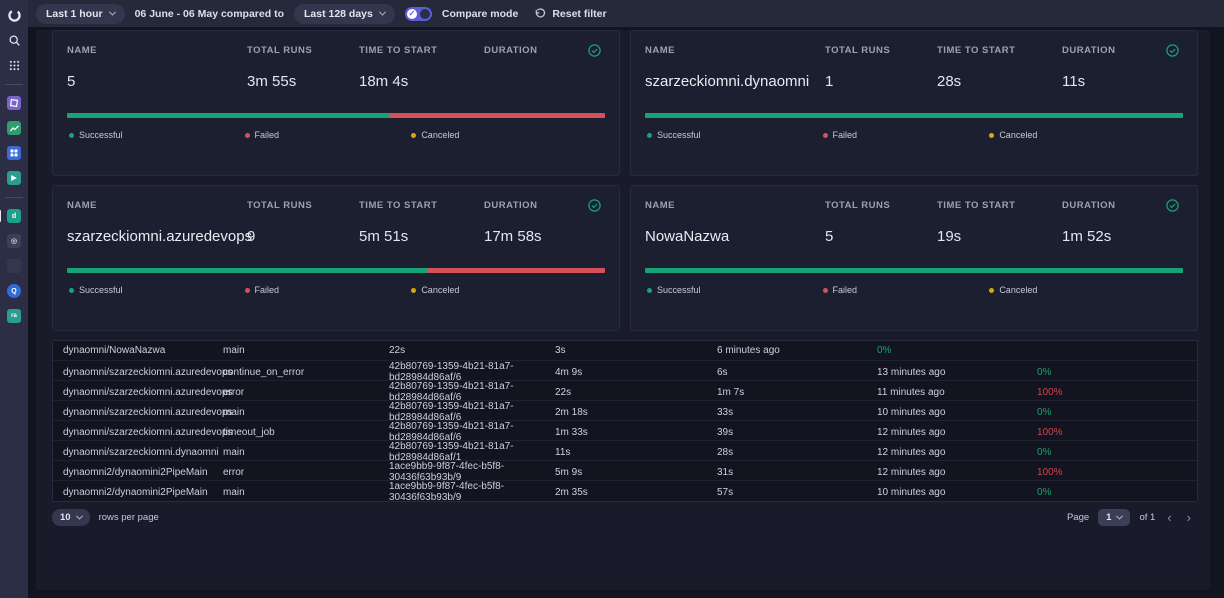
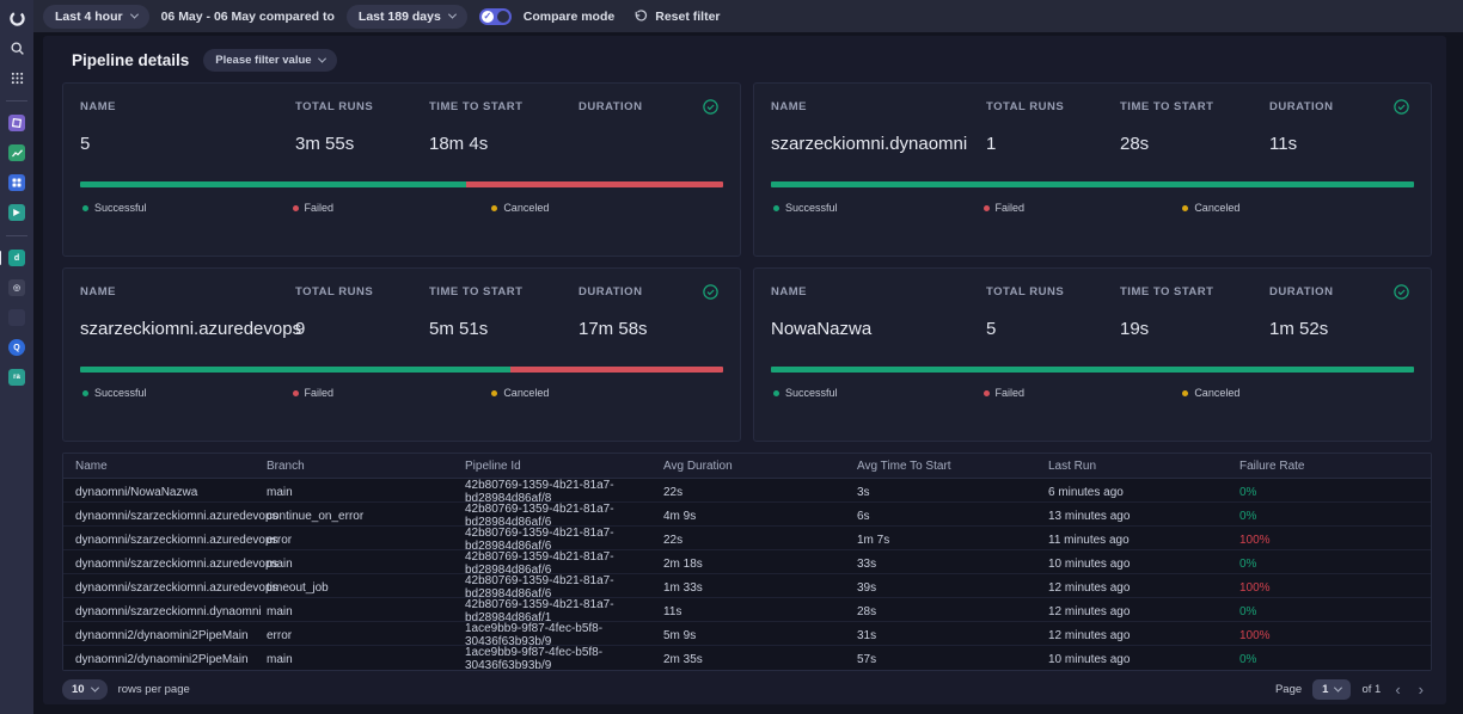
- Last 1 hour
+ Last 4 hour
- 06 June - 06 May compared to
+ 06 May - 06 May compared to
- Last 128 days
+ Last 189 days
  ✓
  Compare mode
  Reset filter
+ Pipeline details
+ Please filter value
  NAME
  TOTAL RUNS
  TIME TO START
  DURATION
  5
  3m 55s
  18m 4s
  Successful
  Failed
  Canceled
  NAME
  TOTAL RUNS
  TIME TO START
  DURATION
  szarzeckiomni.dynaomni
  1
  28s
  11s
  Successful
  Failed
  Canceled
  NAME
  TOTAL RUNS
  TIME TO START
  DURATION
  szarzeckiomni.azuredevop
  9
  5m 51s
  17m 58s
  Successful
  Failed
  Canceled
  NAME
  TOTAL RUNS
  TIME TO START
  DURATION
  NowaNazwa
  5
  19s
  1m 52s
  Successful
  Failed
  Canceled
+ Name
+ Branch
+ Pipeline Id
+ Avg Duration
+ Avg Time To Start
+ Last Run
+ Failure Rate
  dynaomni/NowaNazwa
  main
+ 42b80769-1359-4b21-81a7-bd28984d86af/8
  22s
  3s
  6 minutes ago
  0%
  dynaomni/szarzeckiomni.azuredevo
  continue_on_error
  42b80769-1359-4b21-81a7-bd28984d86af/6
  4m 9s
  6s
  13 minutes ago
  0%
  dynaomni/szarzeckiomni.azuredevo
  error
  42b80769-1359-4b21-81a7-bd28984d86af/6
  22s
  1m 7s
  11 minutes ago
  100%
  dynaomni/szarzeckiomni.azuredevo
  main
  42b80769-1359-4b21-81a7-bd28984d86af/6
  2m 18s
  33s
  10 minutes ago
  0%
  dynaomni/szarzeckiomni.azuredevo
  timeout_job
  42b80769-1359-4b21-81a7-bd28984d86af/6
  1m 33s
  39s
  12 minutes ago
  100%
  dynaomni/szarzeckiomni.dynaomni
  main
  42b80769-1359-4b21-81a7-bd28984d86af/1
  11s
  28s
  12 minutes ago
  0%
  dynaomni2/dynaomini2PipeMain
  error
  1ace9bb9-9f87-4fec-b5f8-30436f63b93b/9
  5m 9s
  31s
  12 minutes ago
  100%
  dynaomni2/dynaomini2PipeMain
  main
  1ace9bb9-9f87-4fec-b5f8-30436f63b93b/9
  2m 35s
  57s
  10 minutes ago
  0%
  10
  rows per page
  Page
  1
  of 1
  ‹
  ›
